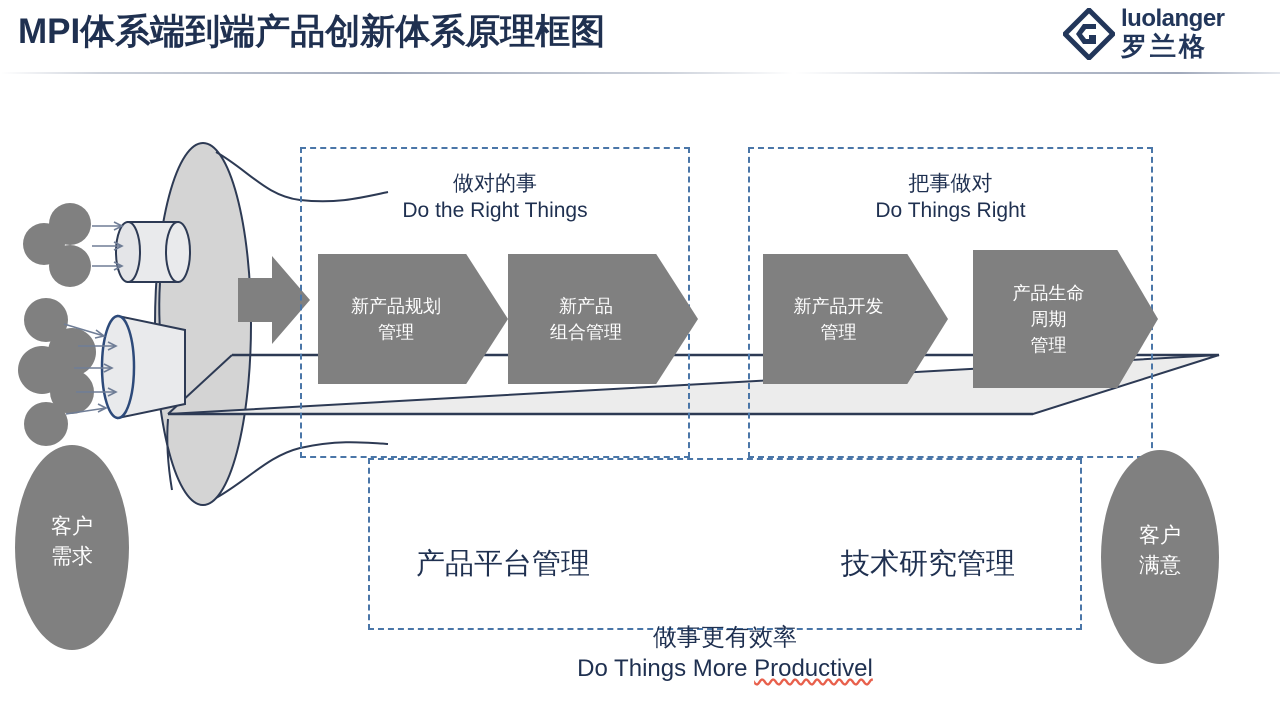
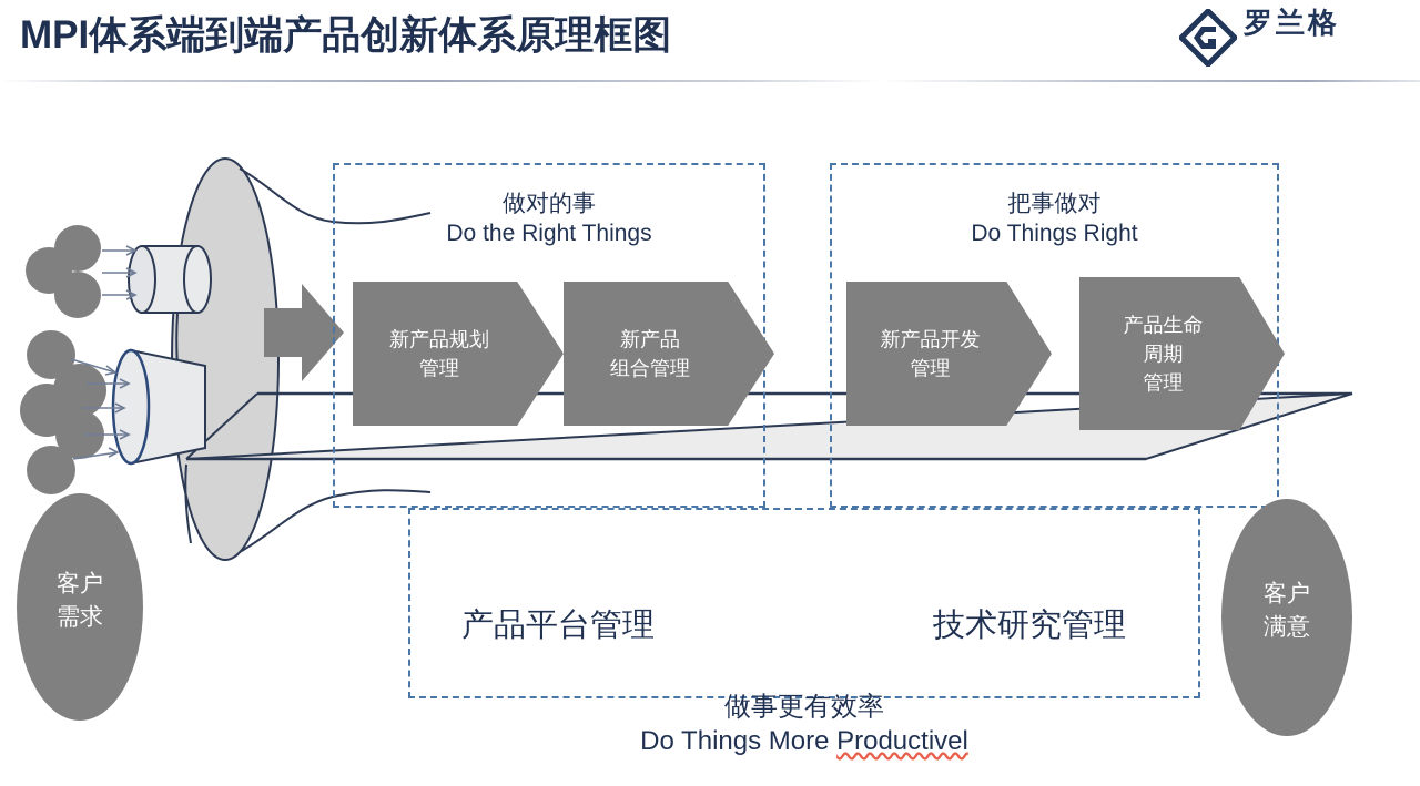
  MPI体系端到端产品创新体系原理框图
- luolanger
  罗兰格
  做对的事
  Do the Right Things
  把事做对
  Do Things Right
  新产品规划
  管理
  新产品
  组合管理
  新产品开发
  管理
  产品生命
  周期
  管理
  产品平台管理
  技术研究管理
  做事更有效率
  Do Things More Productivel
  客户
  需求
  客户
  满意
